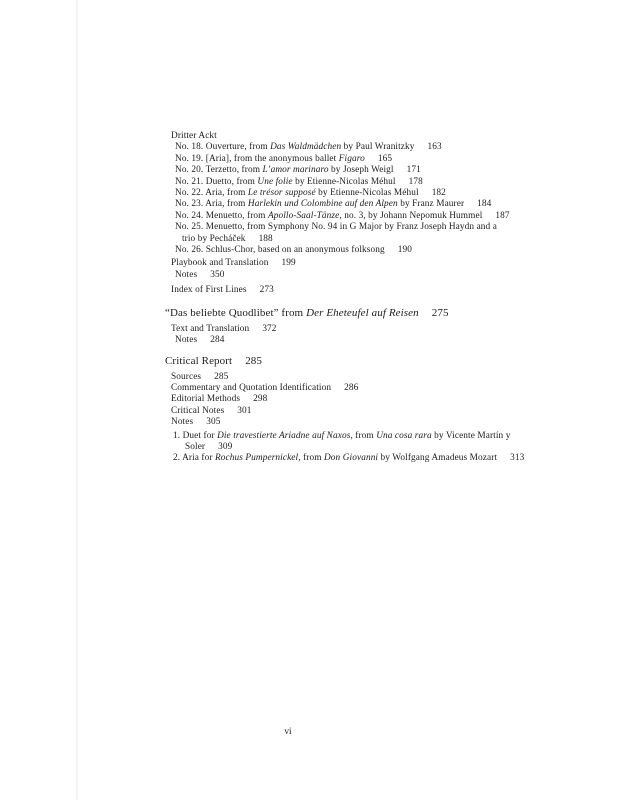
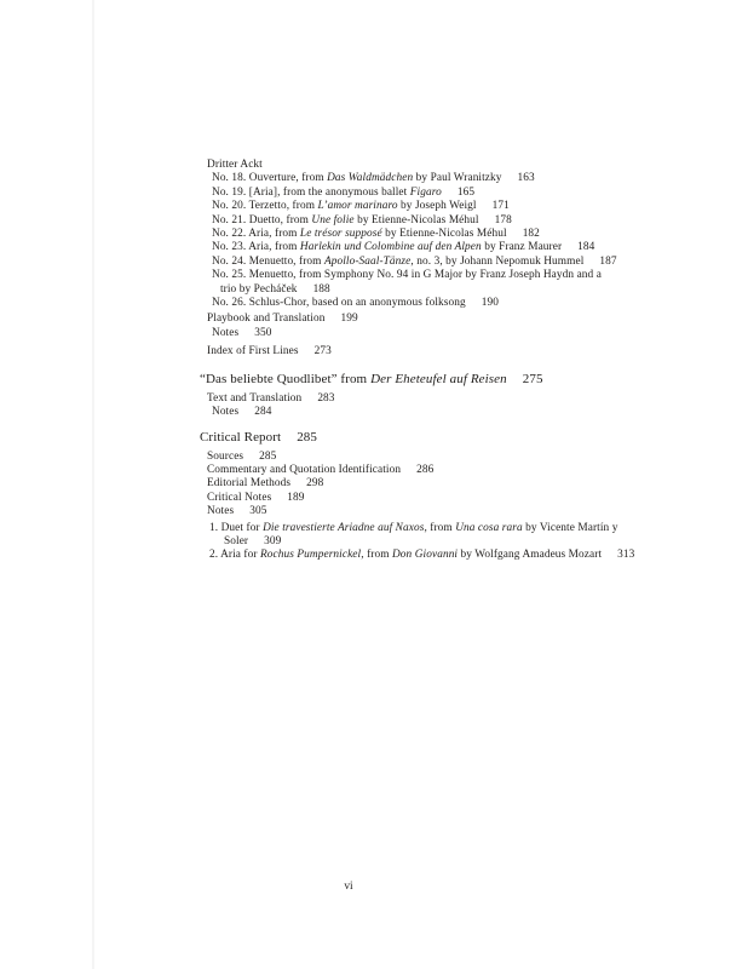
  Dritter Ackt
  No. 18. Ouverture, from Das Waldmädchen by Paul Wranitzky 163
  No. 19. [Aria], from the anonymous ballet Figaro 165
  No. 20. Terzetto, from L’amor marinaro by Joseph Weigl 171
  No. 21. Duetto, from Une folie by Etienne-Nicolas Méhul 178
  No. 22. Aria, from Le trésor supposé by Etienne-Nicolas Méhul 182
  No. 23. Aria, from Harlekin und Colombine auf den Alpen by Franz Maurer 184
  No. 24. Menuetto, from Apollo-Saal-Tänze, no. 3, by Johann Nepomuk Hummel 187
  No. 25. Menuetto, from Symphony No. 94 in G Major by Franz Joseph Haydn and a
  trio by Pecháček 188
  No. 26. Schlus-Chor, based on an anonymous folksong 190
  Playbook and Translation 199
  Notes 350
  Index of First Lines 273
  “Das beliebte Quodlibet” from Der Eheteufel auf Reisen 275
- Text and Translation 372
+ Text and Translation 283
  Notes 284
  Critical Report 285
  Sources 285
  Commentary and Quotation Identification 286
  Editorial Methods 298
- Critical Notes 301
+ Critical Notes 189
  Notes 305
  1. Duet for Die travestierte Ariadne auf Naxos, from Una cosa rara by Vicente Martín y
  Soler 309
  2. Aria for Rochus Pumpernickel, from Don Giovanni by Wolfgang Amadeus Mozart 313
  vi
